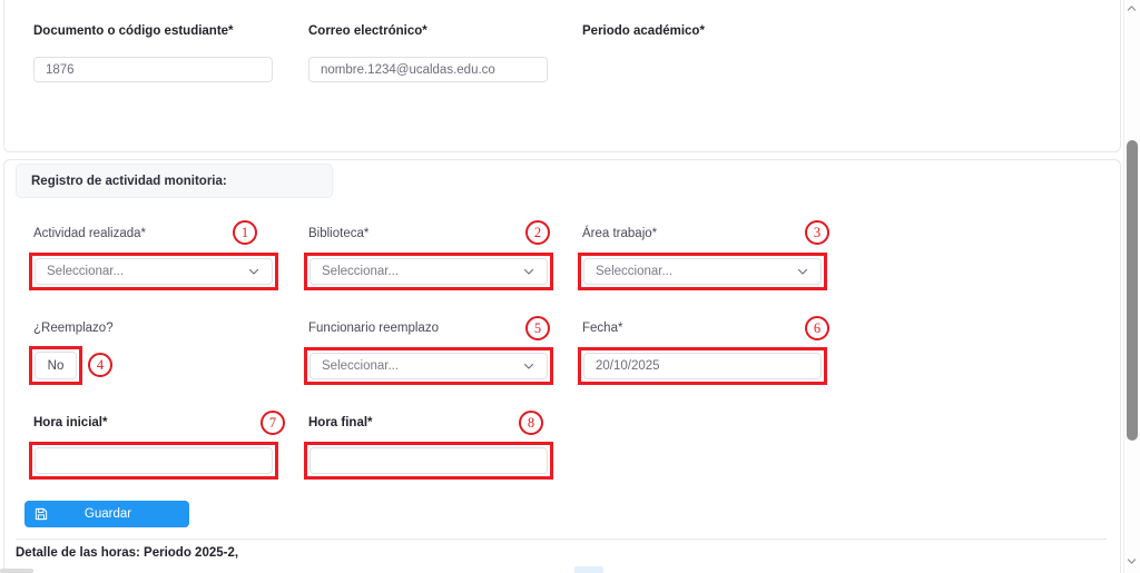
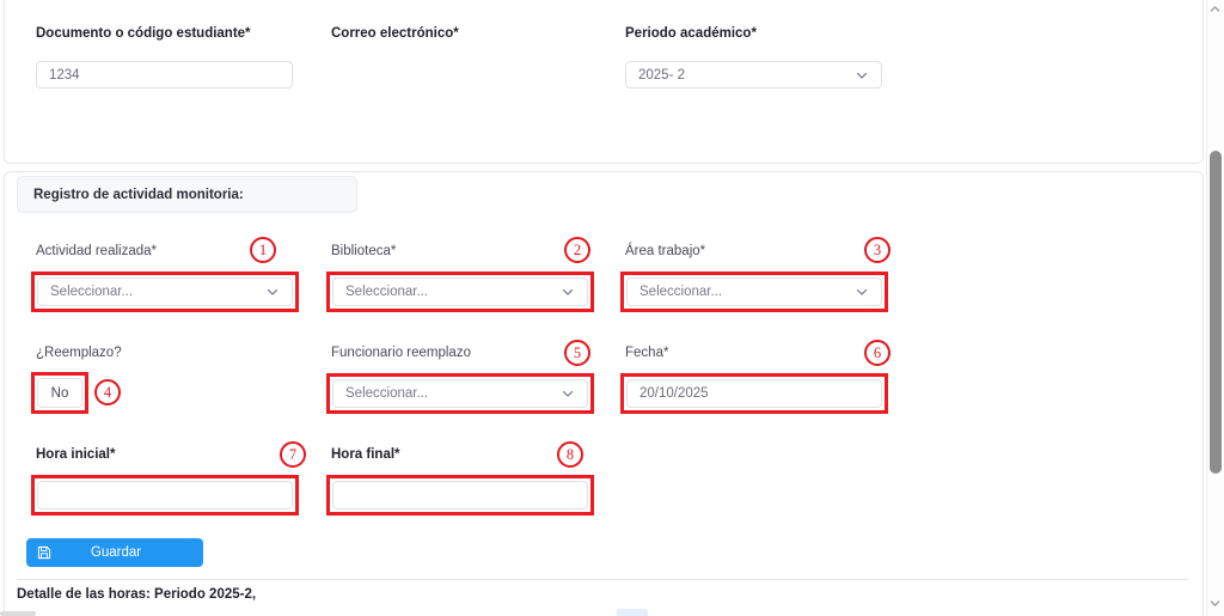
  Documento o código estudiante*
- 1876
+ 1234
  Correo electrónico*
- nombre.1234@ucaldas.edu.co
  Periodo académico*
+ 2025- 2
  Registro de actividad monitoria:
  Actividad realizada*
  Seleccionar...
  1
  Biblioteca*
  Seleccionar...
  2
  Área trabajo*
  Seleccionar...
  3
  ¿Reemplazo?
  No
  4
  Funcionario reemplazo
  Seleccionar...
  5
  Fecha*
  20/10/2025
  6
  Hora inicial*
  7
  Hora final*
  8
  Guardar
  Detalle de las horas: Periodo 2025-2,
